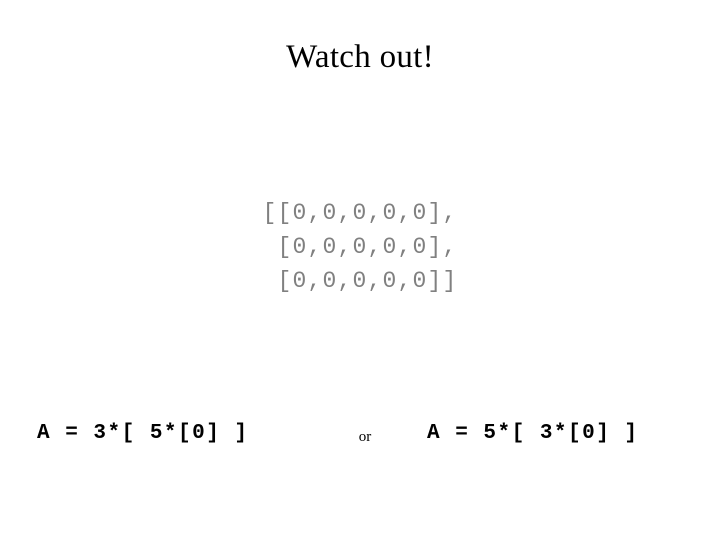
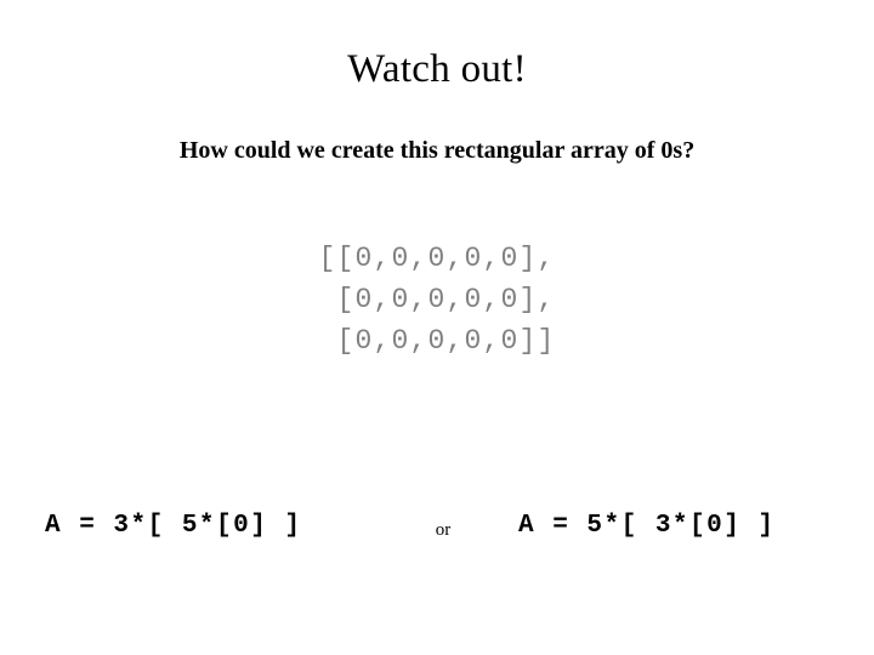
  Watch out!
+ How could we create this rectangular array of 0s?
  [[0,0,0,0,0],
  [0,0,0,0,0],
  [0,0,0,0,0]]
  A = 3*[ 5*[0] ]
  or
  A = 5*[ 3*[0] ]
